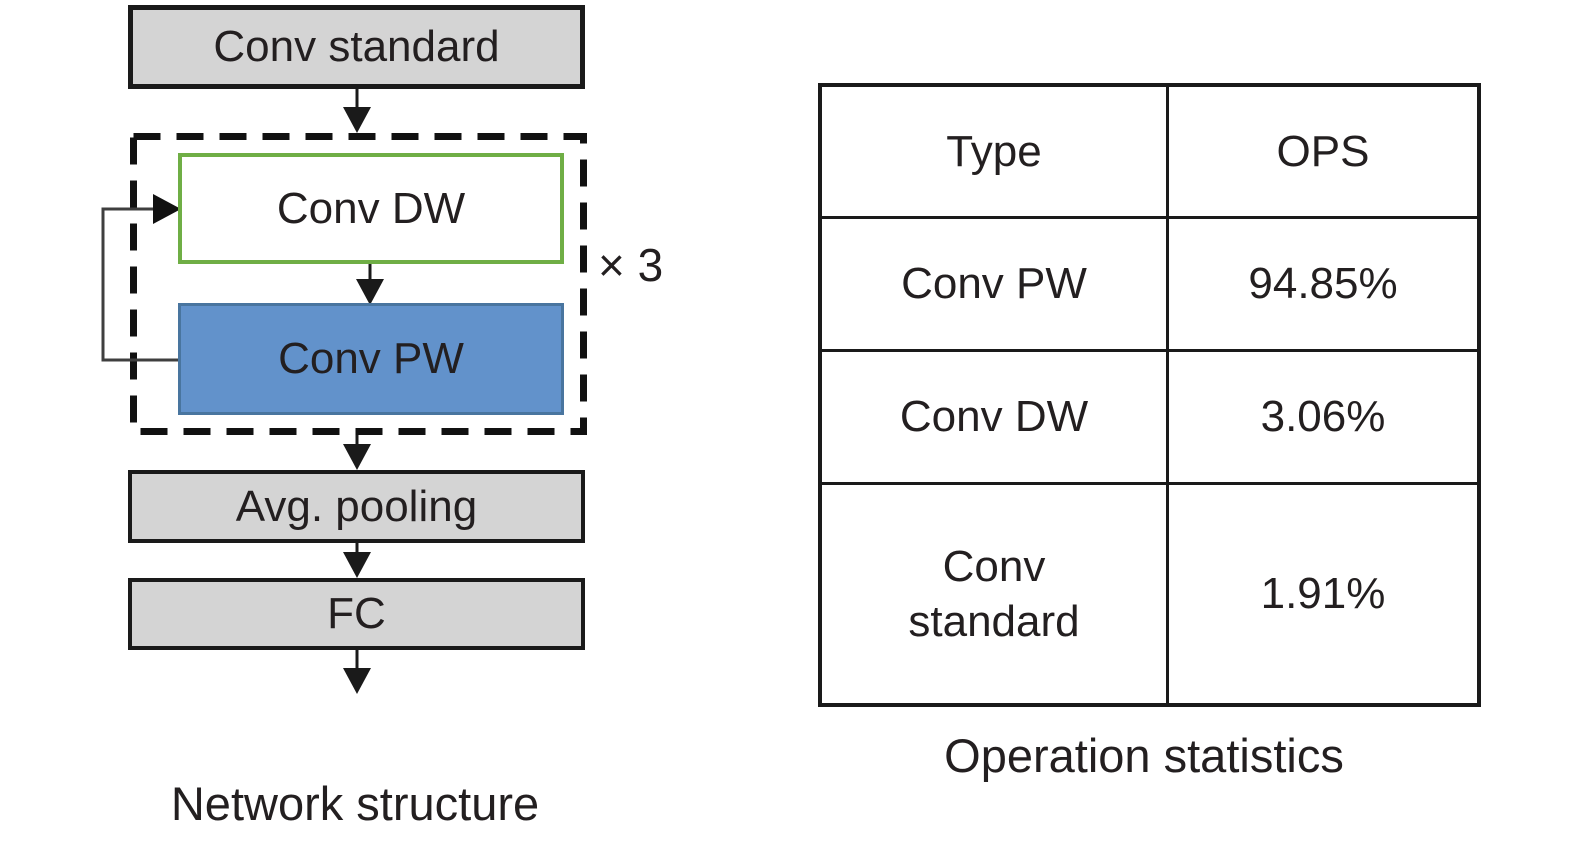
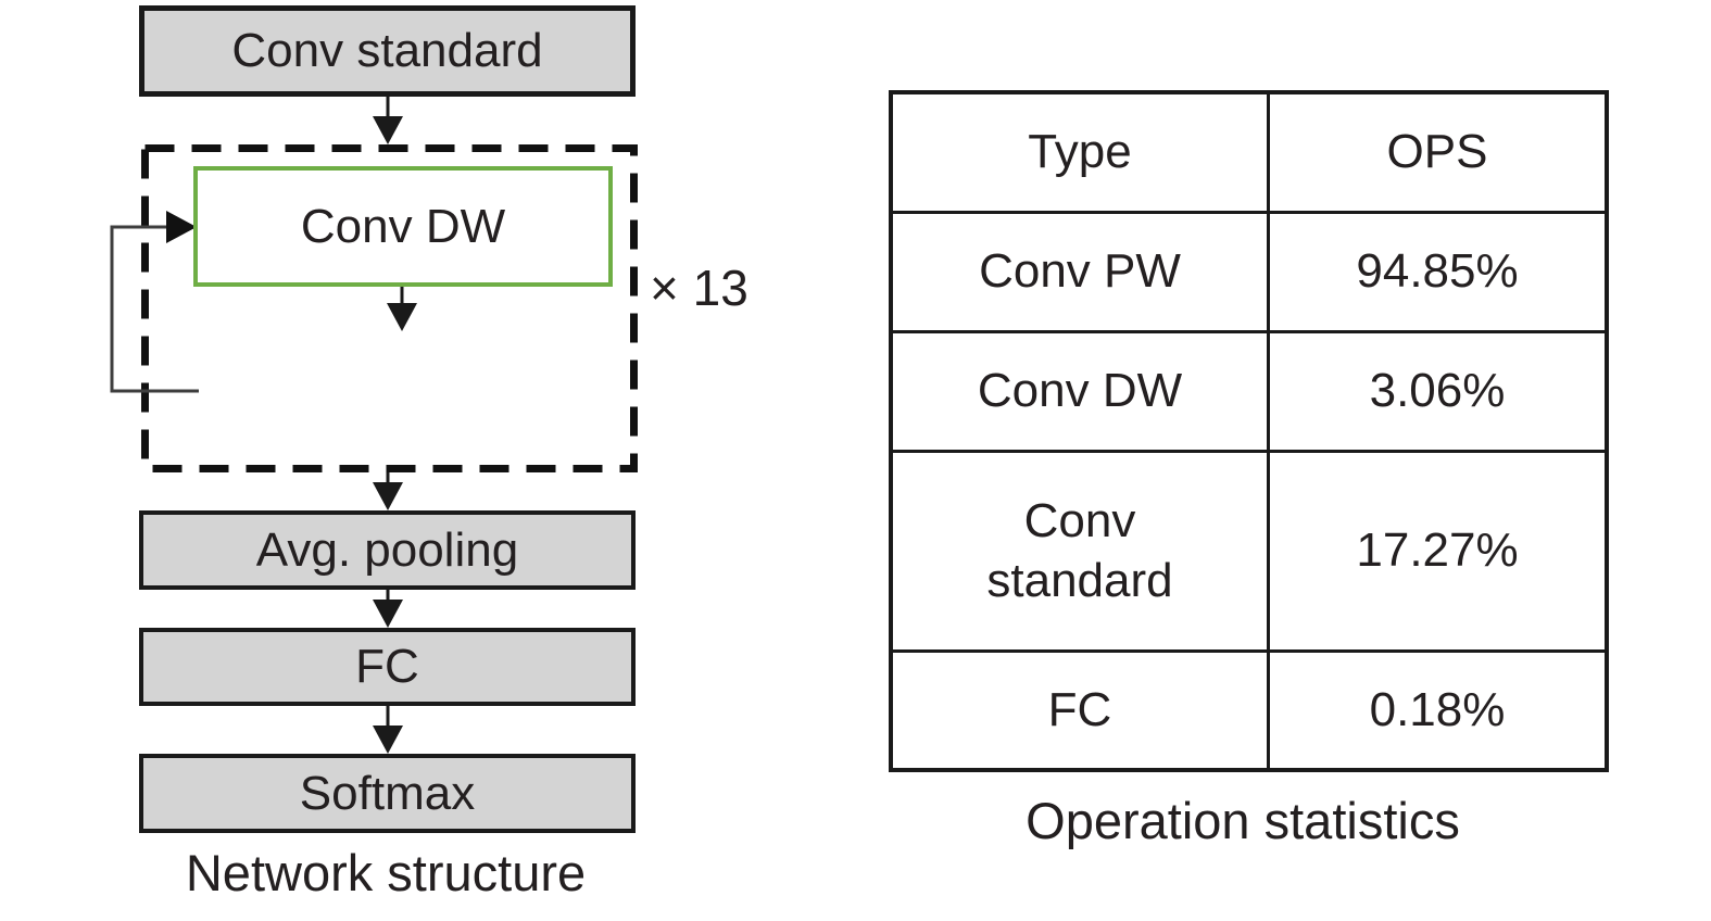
  Conv standard
  Conv DW
- Conv PW
- × 3
+ × 13
  Avg. pooling
  FC
+ Softmax
  Network structure
  Type	OPS
  Conv PW	94.85%
  Conv DW	3.06%
- Conv standard	1.91%
+ Conv standard	17.27%
+ FC	0.18%
  Operation statistics
